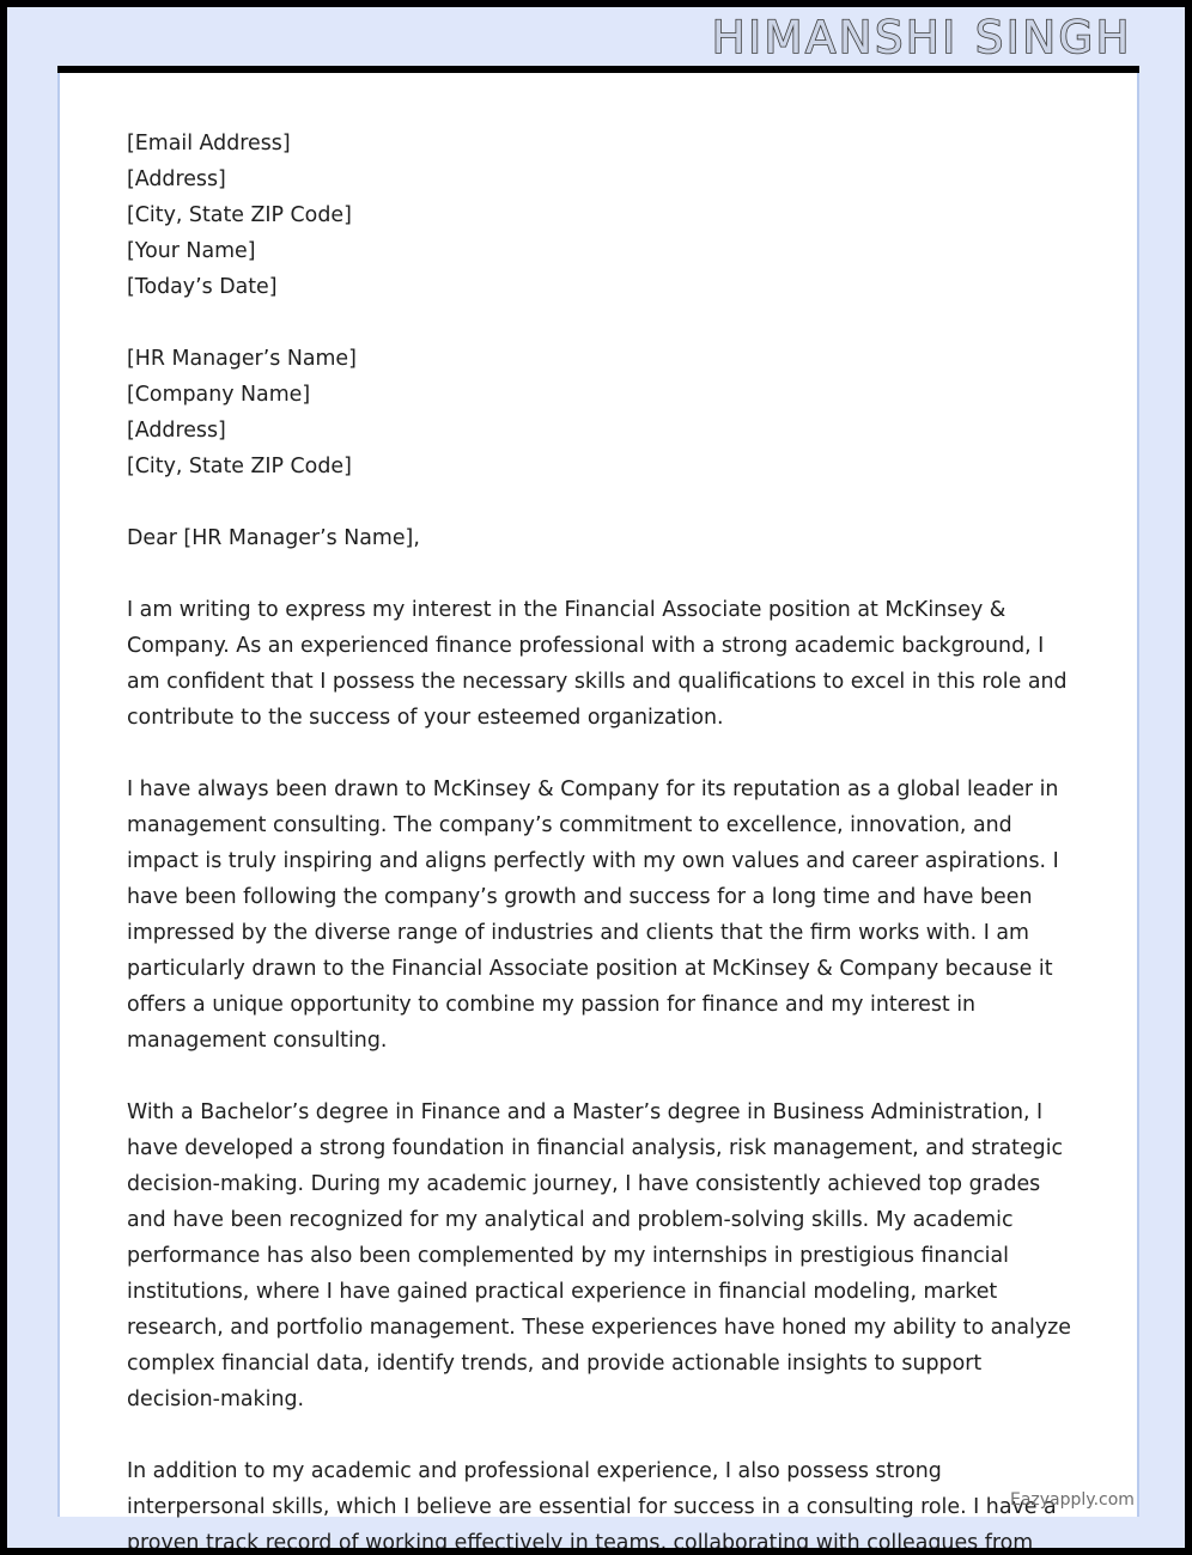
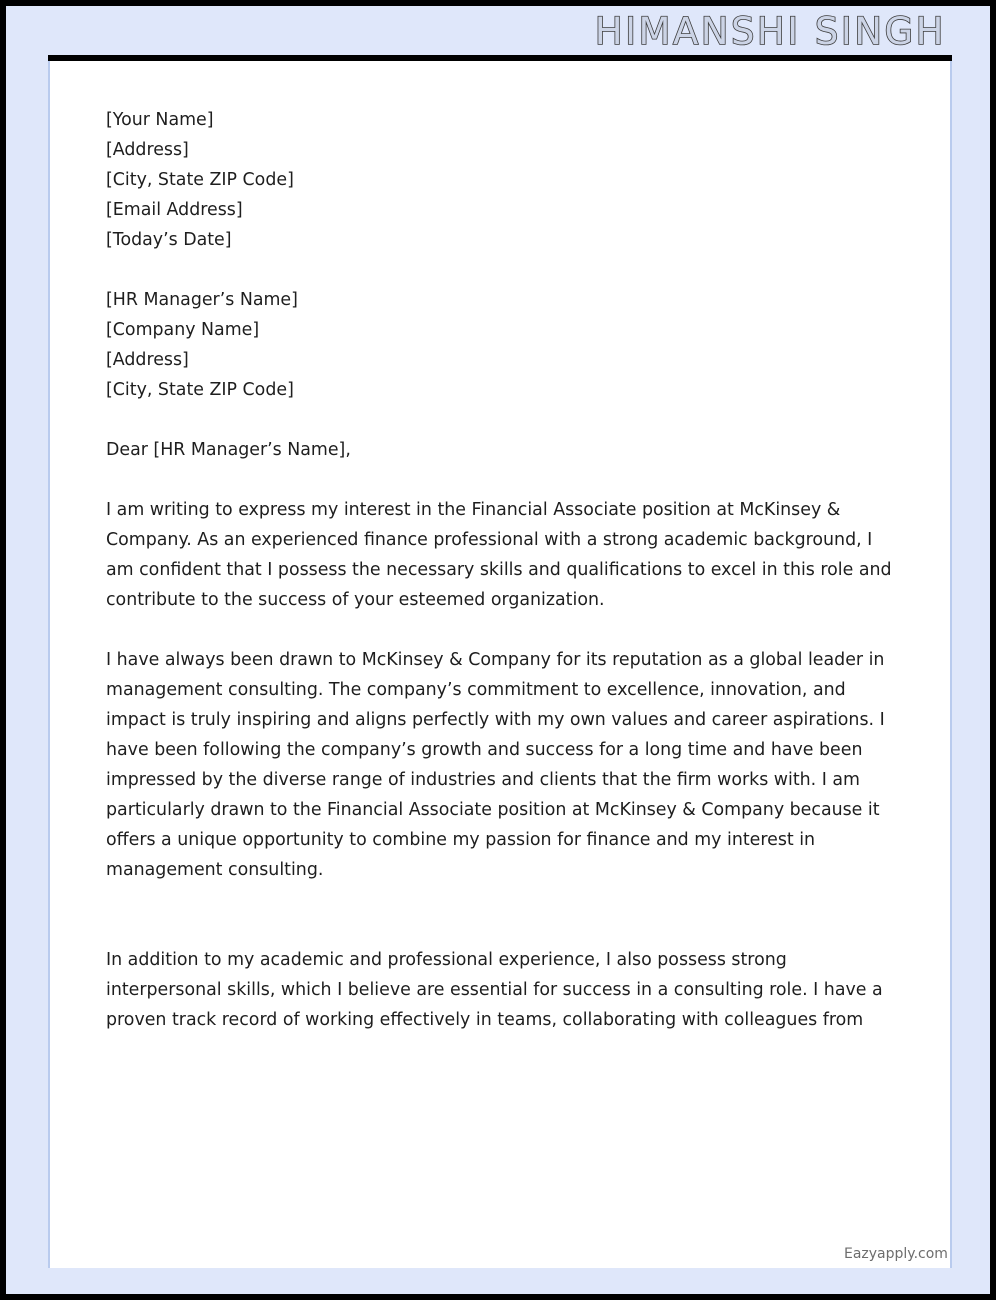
  HIMANSHI SINGH
- [Email Address]
+ [Your Name]
  [Address]
  [City, State ZIP Code]
- [Your Name]
+ [Email Address]
  [Today’s Date]
  [HR Manager’s Name]
  [Company Name]
  [Address]
  [City, State ZIP Code]
  Dear [HR Manager’s Name],
  I am writing to express my interest in the Financial Associate position at McKinsey & Company. As an experienced finance professional with a strong academic background, I am confident that I possess the necessary skills and qualifications to excel in this role and contribute to the success of your esteemed organization.
  I have always been drawn to McKinsey & Company for its reputation as a global leader in management consulting. The company’s commitment to excellence, innovation, and impact is truly inspiring and aligns perfectly with my own values and career aspirations. I have been following the company’s growth and success for a long time and have been impressed by the diverse range of industries and clients that the firm works with. I am particularly drawn to the Financial Associate position at McKinsey & Company because it offers a unique opportunity to combine my passion for finance and my interest in management consulting.
- With a Bachelor’s degree in Finance and a Master’s degree in Business Administration, I have developed a strong foundation in financial analysis, risk management, and strategic decision-making. During my academic journey, I have consistently achieved top grades and have been recognized for my analytical and problem-solving skills. My academic performance has also been complemented by my internships in prestigious financial institutions, where I have gained practical experience in financial modeling, market research, and portfolio management. These experiences have honed my ability to analyze complex financial data, identify trends, and provide actionable insights to support decision-making.
  In addition to my academic and professional experience, I also possess strong interpersonal skills, which I believe are essential for success in a consulting role. I have a proven track record of working effectively in teams, collaborating with colleagues from
  Eazyapply.com
